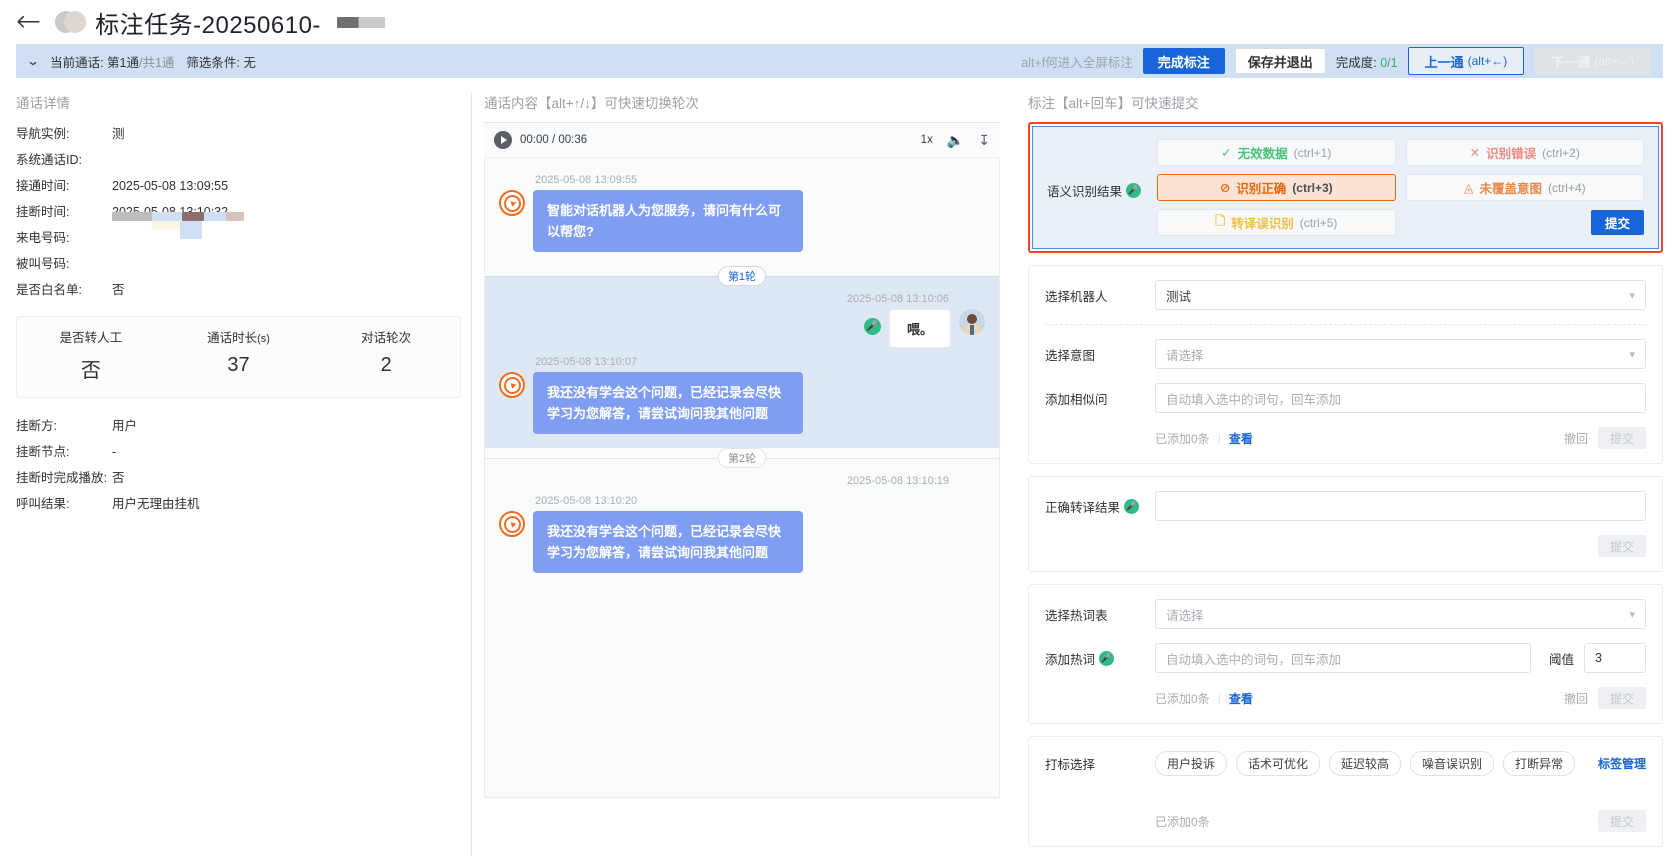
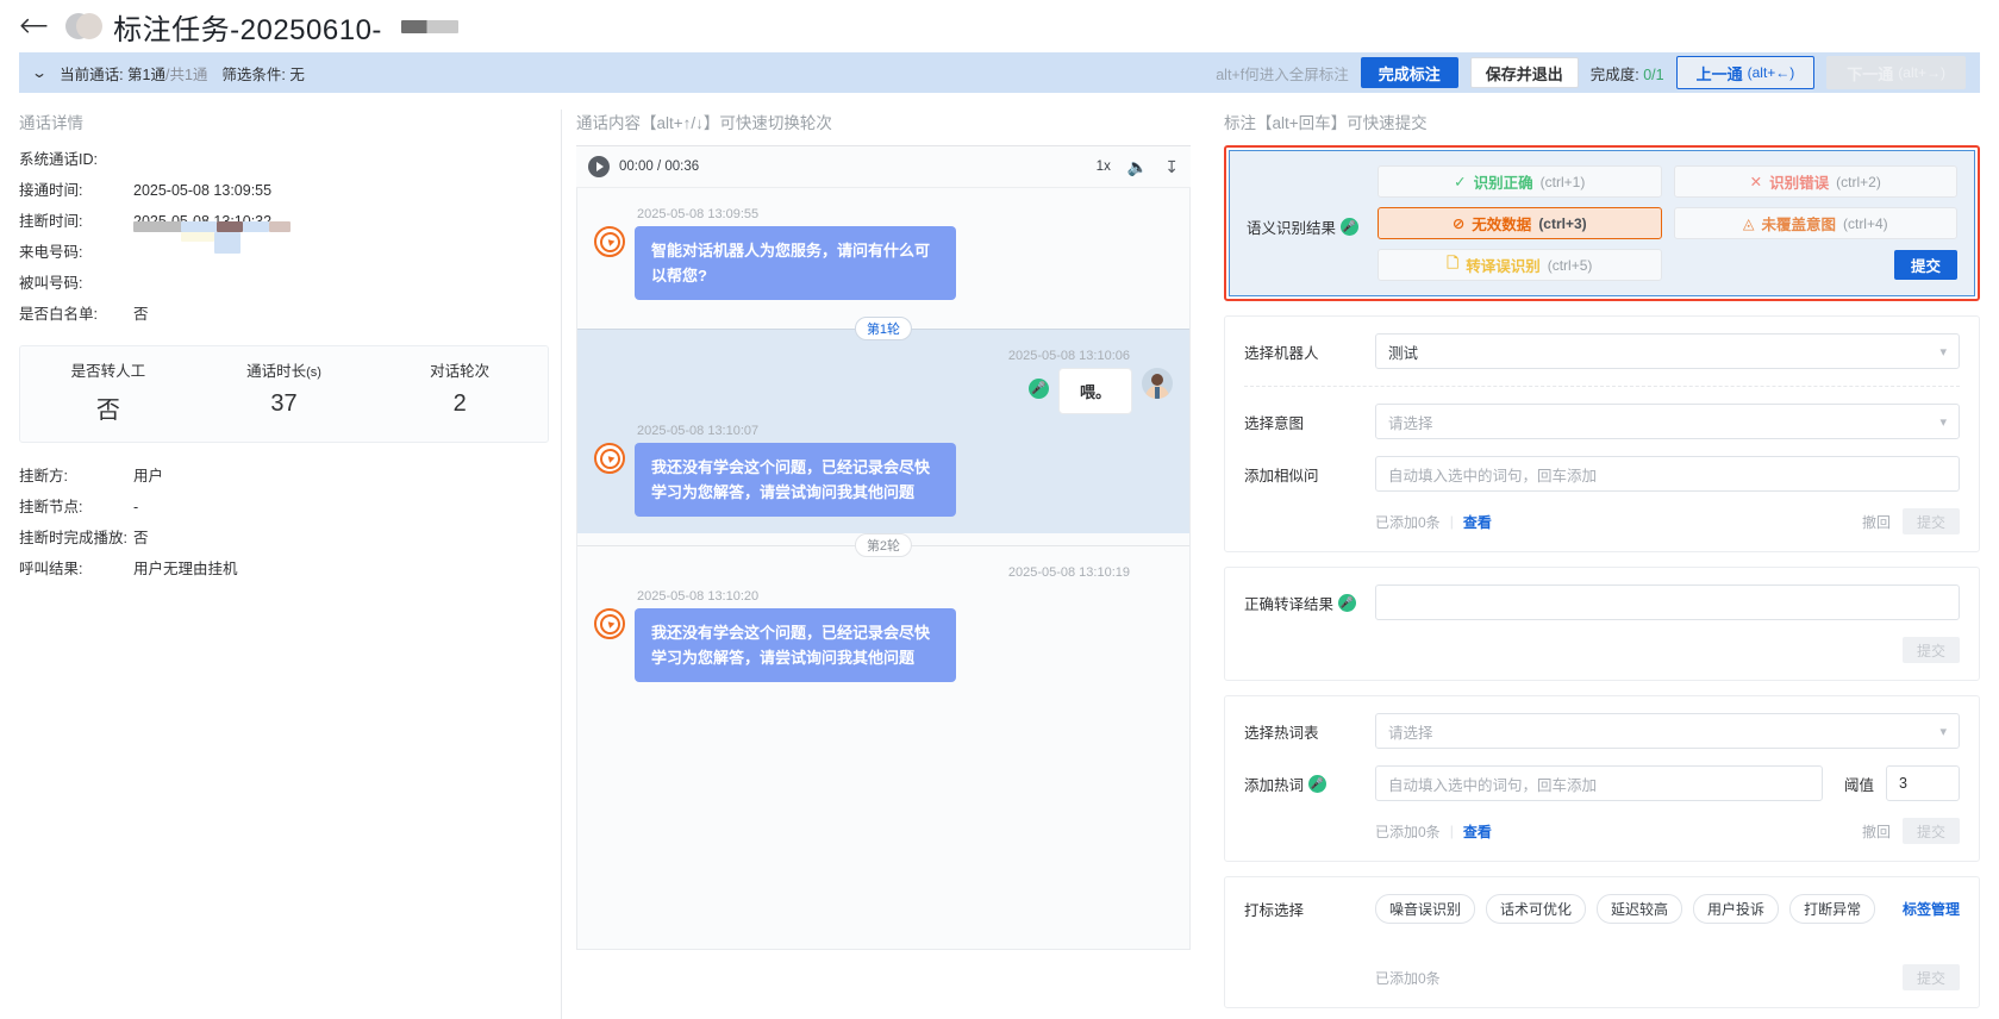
  ←
  标注任务-20250610-
  ⌄
  当前通话: 第1通/共1通
  筛选条件: 无
  alt+f何进入全屏标注
  完成标注
  保存并退出
  完成度: 0/1
  上一通
  (alt+←)
  通话详情
- 导航实例:
- 测
  系统通话ID:
  接通时间:
  2025-05-08 13:09:55
  挂断时间:
  来电号码:
  被叫号码:
  是否白名单:
  否
  是否转人工
  否
  通话时长(s)
  37
  对话轮次
  2
  挂断方:
  用户
  挂断节点:
  -
  挂断时完成播放:
  否
  呼叫结果:
  用户无理由挂机
  通话内容【alt+↑/↓】可快速切换轮次
  00:00 / 00:36
  1x
  🔈
  ↧
  2025-05-08 13:09:55
  智能对话机器人为您服务，请问有什么可以帮您?
  第1轮
  2025-05-08 13:10:06
  🎤
  喂。
  2025-05-08 13:10:07
  我还没有学会这个问题，已经记录会尽快学习为您解答，请尝试询问我其他问题
  第2轮
  2025-05-08 13:10:19
  2025-05-08 13:10:20
  我还没有学会这个问题，已经记录会尽快学习为您解答，请尝试询问我其他问题
  标注【alt+回车】可快速提交
  语义识别结果
  🎤
  ✓
- 无效数据
+ 识别正确
  (ctrl+1)
  ✕
  识别错误
  (ctrl+2)
  ⊘
- 识别正确
+ 无效数据
  (ctrl+3)
  ◬
  未覆盖意图
  (ctrl+4)
  🗋
  转译误识别
  (ctrl+5)
  提交
  选择机器人
  测试
  ▾
  选择意图
  请选择
  ▾
  添加相似问
  自动填入选中的词句，回车添加
  已添加0条
  |
  查看
  撤回
  提交
  正确转译结果
  🎤
  提交
  选择热词表
  请选择
  ▾
  添加热词
  🎤
  自动填入选中的词句，回车添加
  阈值
  3
  已添加0条
  |
  查看
  撤回
  提交
  打标选择
- 用户投诉
+ 噪音误识别
  话术可优化
  延迟较高
- 噪音误识别
+ 用户投诉
  打断异常
  标签管理
  已添加0条
  提交
